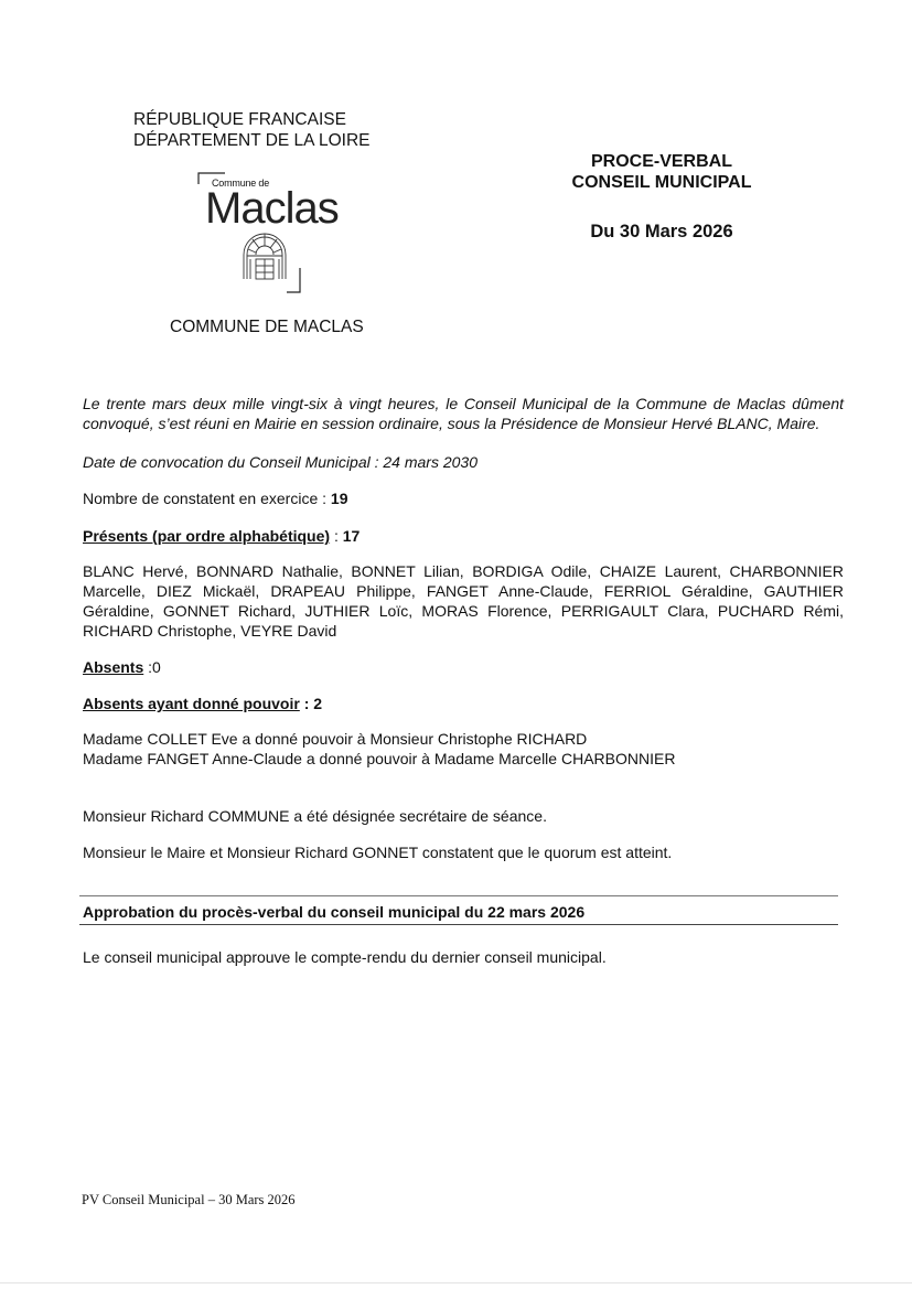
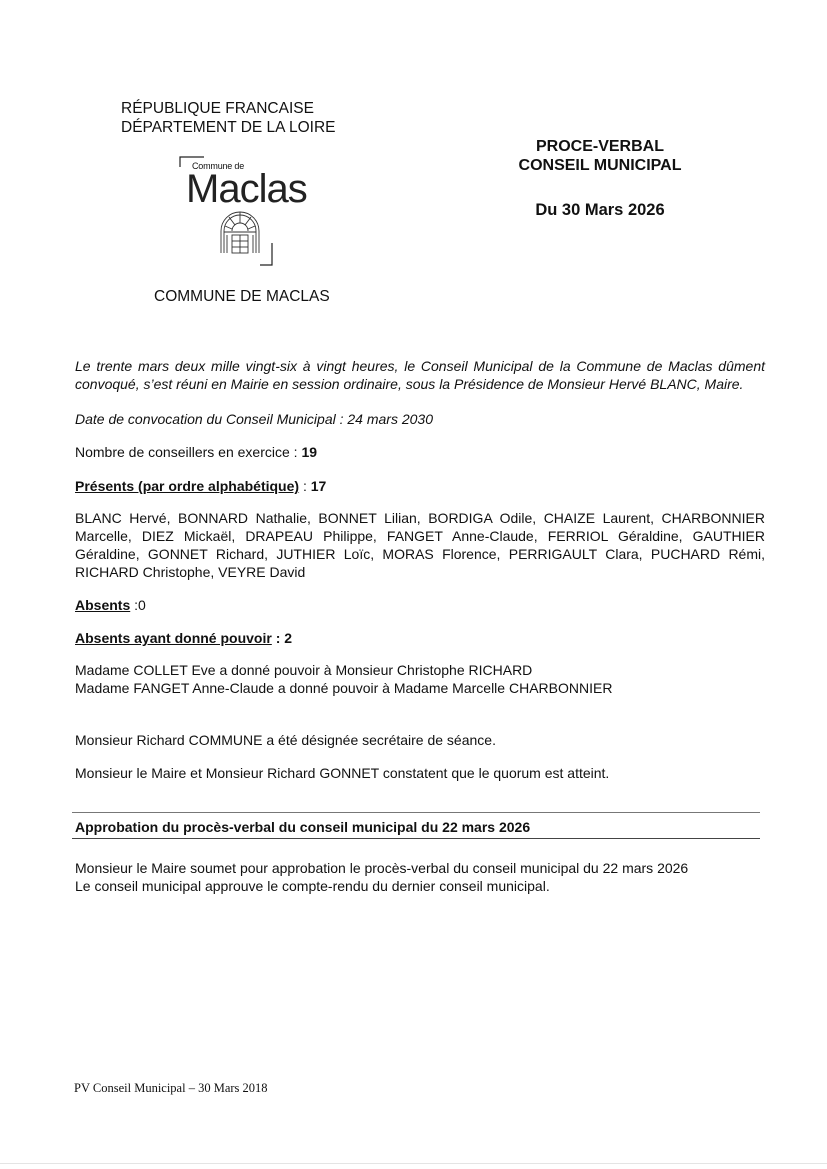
  RÉPUBLIQUE FRANCAISE
  DÉPARTEMENT DE LA LOIRE
  Commune de
  Maclas
  COMMUNE DE MACLAS
  PROCE-VERBAL
  CONSEIL MUNICIPAL
  Du 30 Mars 2026
  Le trente mars deux mille vingt-six à vingt heures, le Conseil Municipal de la Commune de Maclas dûment convoqué, s’est réuni en Mairie en session ordinaire, sous la Présidence de Monsieur Hervé BLANC, Maire.
  Date de convocation du Conseil Municipal : 24 mars 2030
- Nombre de constatent en exercice : 19
+ Nombre de conseillers en exercice : 19
  Présents (par ordre alphabétique) : 17
  BLANC Hervé, BONNARD Nathalie, BONNET Lilian, BORDIGA Odile, CHAIZE Laurent, CHARBONNIER Marcelle, DIEZ Mickaël, DRAPEAU Philippe, FANGET Anne-Claude, FERRIOL Géraldine, GAUTHIER Géraldine, GONNET Richard, JUTHIER Loïc, MORAS Florence, PERRIGAULT Clara, PUCHARD Rémi, RICHARD Christophe, VEYRE David
  Absents :0
  Absents ayant donné pouvoir : 2
  Madame COLLET Eve a donné pouvoir à Monsieur Christophe RICHARD
  Madame FANGET Anne-Claude a donné pouvoir à Madame Marcelle CHARBONNIER
  Monsieur Richard COMMUNE a été désignée secrétaire de séance.
  Monsieur le Maire et Monsieur Richard GONNET constatent que le quorum est atteint.
  Approbation du procès-verbal du conseil municipal du 22 mars 2026
+ Monsieur le Maire soumet pour approbation le procès-verbal du conseil municipal du 22 mars 2026
  Le conseil municipal approuve le compte-rendu du dernier conseil municipal.
- PV Conseil Municipal – 30 Mars 2026
+ PV Conseil Municipal – 30 Mars 2018
